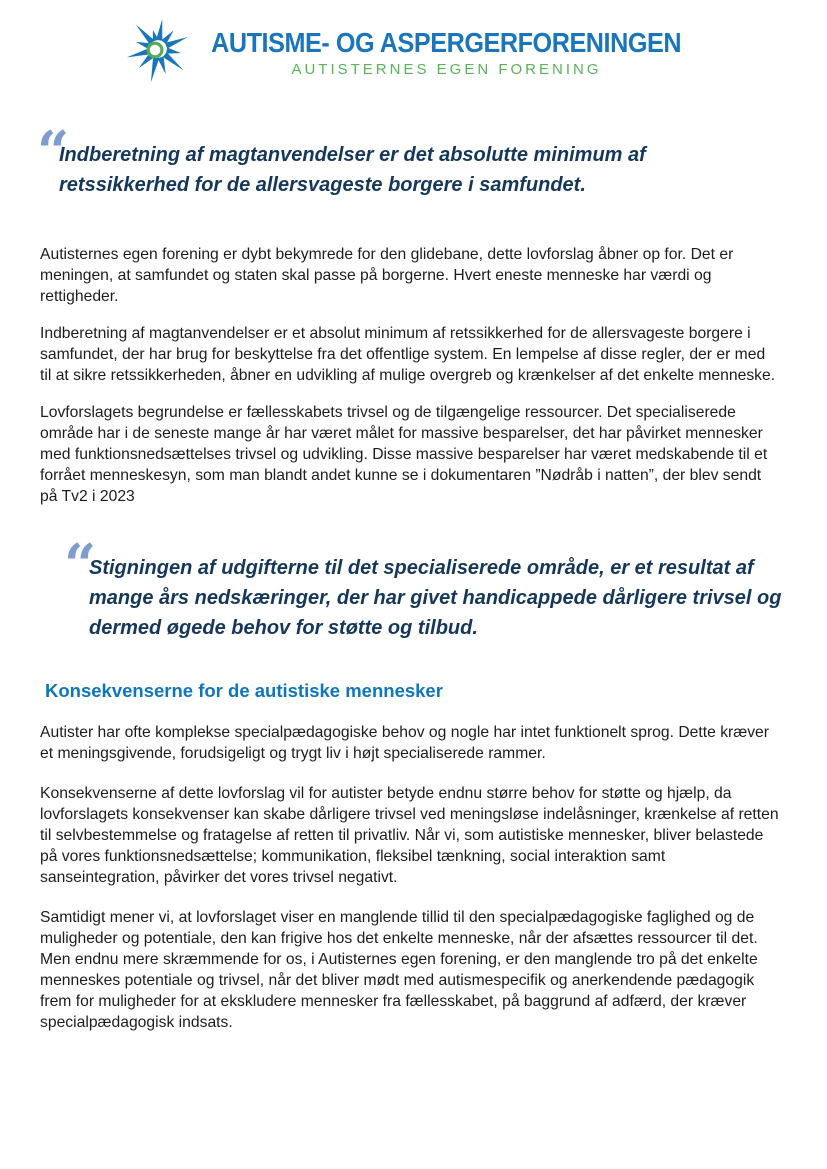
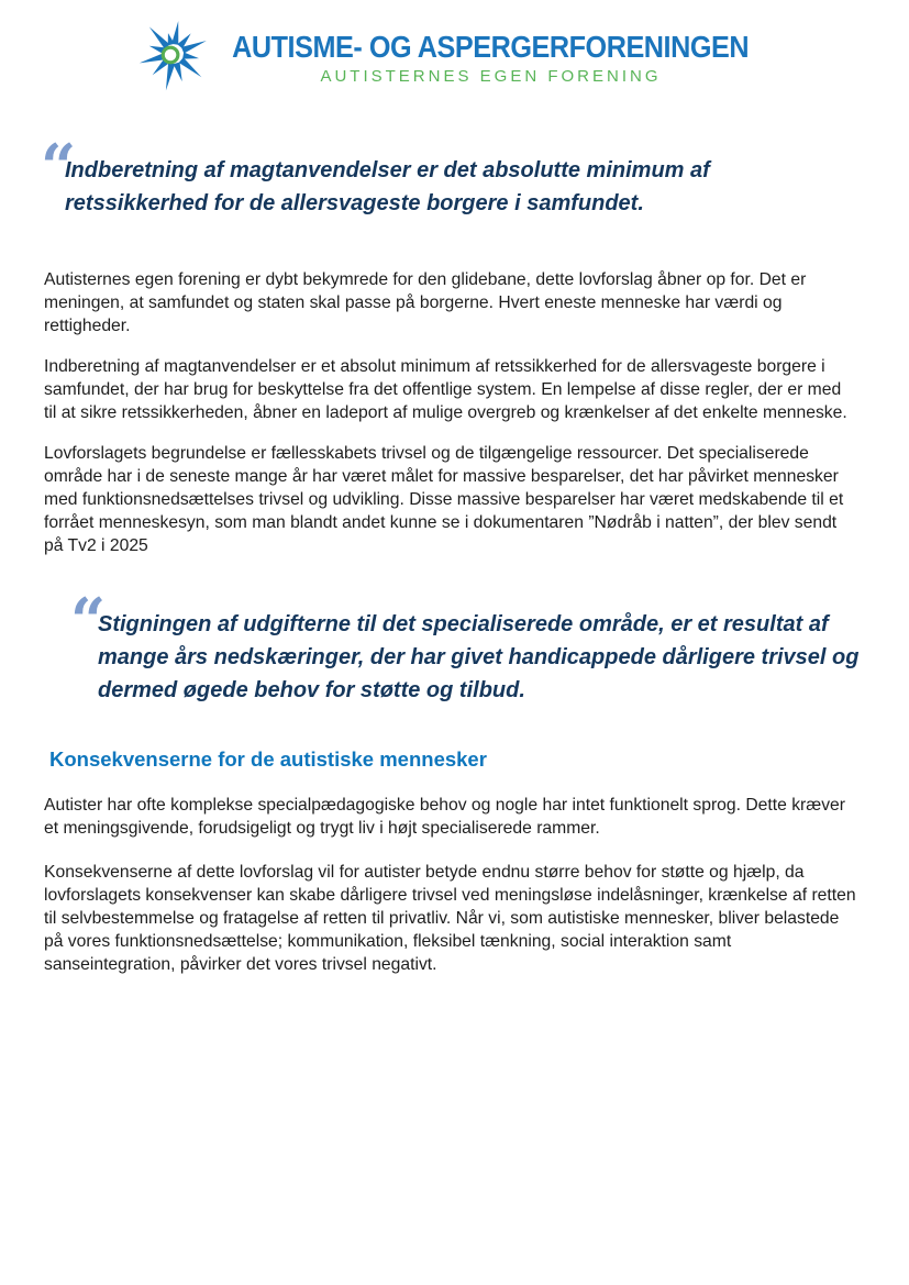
  AUTISME- OG ASPERGERFORENINGEN
  AUTISTERNES EGEN FORENING
  “
  Indberetning af magtanvendelser er det absolutte minimum af retssikkerhed for de allersvageste borgere i samfundet.
  Autisternes egen forening er dybt bekymrede for den glidebane, dette lovforslag åbner op for. Det er meningen, at samfundet og staten skal passe på borgerne. Hvert eneste menneske har værdi og rettigheder.
- Indberetning af magtanvendelser er et absolut minimum af retssikkerhed for de allersvageste borgere i samfundet, der har brug for beskyttelse fra det offentlige system. En lempelse af disse regler, der er med til at sikre retssikkerheden, åbner en udvikling af mulige overgreb og krænkelser af det enkelte menneske.
+ Indberetning af magtanvendelser er et absolut minimum af retssikkerhed for de allersvageste borgere i samfundet, der har brug for beskyttelse fra det offentlige system. En lempelse af disse regler, der er med til at sikre retssikkerheden, åbner en ladeport af mulige overgreb og krænkelser af det enkelte menneske.
- Lovforslagets begrundelse er fællesskabets trivsel og de tilgængelige ressourcer. Det specialiserede område har i de seneste mange år har været målet for massive besparelser, det har påvirket mennesker med funktionsnedsættelses trivsel og udvikling. Disse massive besparelser har været medskabende til et forrået menneskesyn, som man blandt andet kunne se i dokumentaren ”Nødråb i natten”, der blev sendt på Tv2 i 2023
+ Lovforslagets begrundelse er fællesskabets trivsel og de tilgængelige ressourcer. Det specialiserede område har i de seneste mange år har været målet for massive besparelser, det har påvirket mennesker med funktionsnedsættelses trivsel og udvikling. Disse massive besparelser har været medskabende til et forrået menneskesyn, som man blandt andet kunne se i dokumentaren ”Nødråb i natten”, der blev sendt på Tv2 i 2025
  “
  Stigningen af udgifterne til det specialiserede område, er et resultat af mange års nedskæringer, der har givet handicappede dårligere trivsel og dermed øgede behov for støtte og tilbud.
  Konsekvenserne for de autistiske mennesker
  Autister har ofte komplekse specialpædagogiske behov og nogle har intet funktionelt sprog. Dette kræver et meningsgivende, forudsigeligt og trygt liv i højt specialiserede rammer.
  Konsekvenserne af dette lovforslag vil for autister betyde endnu større behov for støtte og hjælp, da lovforslagets konsekvenser kan skabe dårligere trivsel ved meningsløse indelåsninger, krænkelse af retten til selvbestemmelse og fratagelse af retten til privatliv. Når vi, som autistiske mennesker, bliver belastede på vores funktionsnedsættelse; kommunikation, fleksibel tænkning, social interaktion samt sanseintegration, påvirker det vores trivsel negativt.
- Samtidigt mener vi, at lovforslaget viser en manglende tillid til den specialpædagogiske faglighed og de muligheder og potentiale, den kan frigive hos det enkelte menneske, når der afsættes ressourcer til det. Men endnu mere skræmmende for os, i Autisternes egen forening, er den manglende tro på det enkelte menneskes potentiale og trivsel, når det bliver mødt med autismespecifik og anerkendende pædagogik frem for muligheder for at ekskludere mennesker fra fællesskabet, på baggrund af adfærd, der kræver specialpædagogisk indsats.
